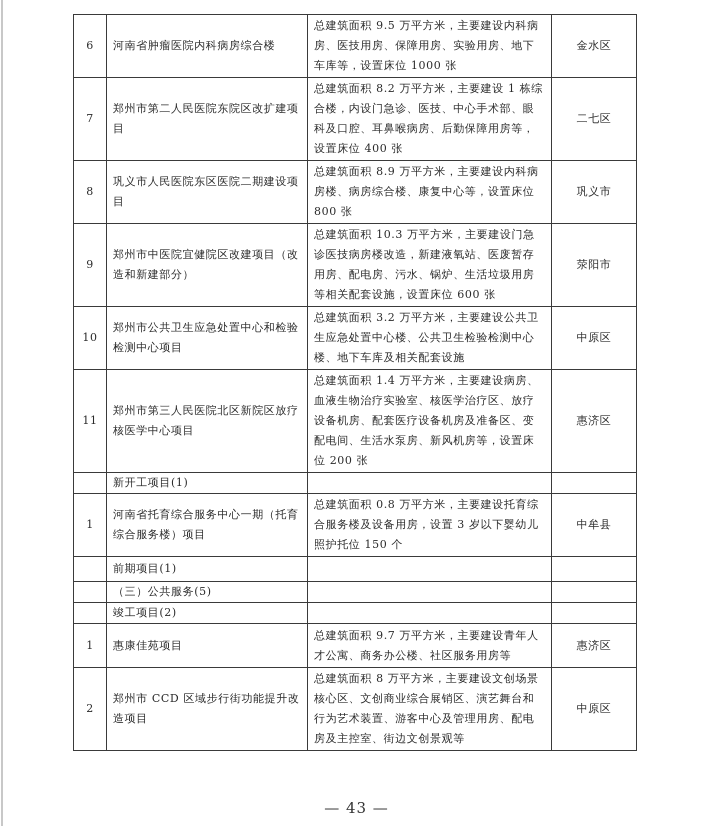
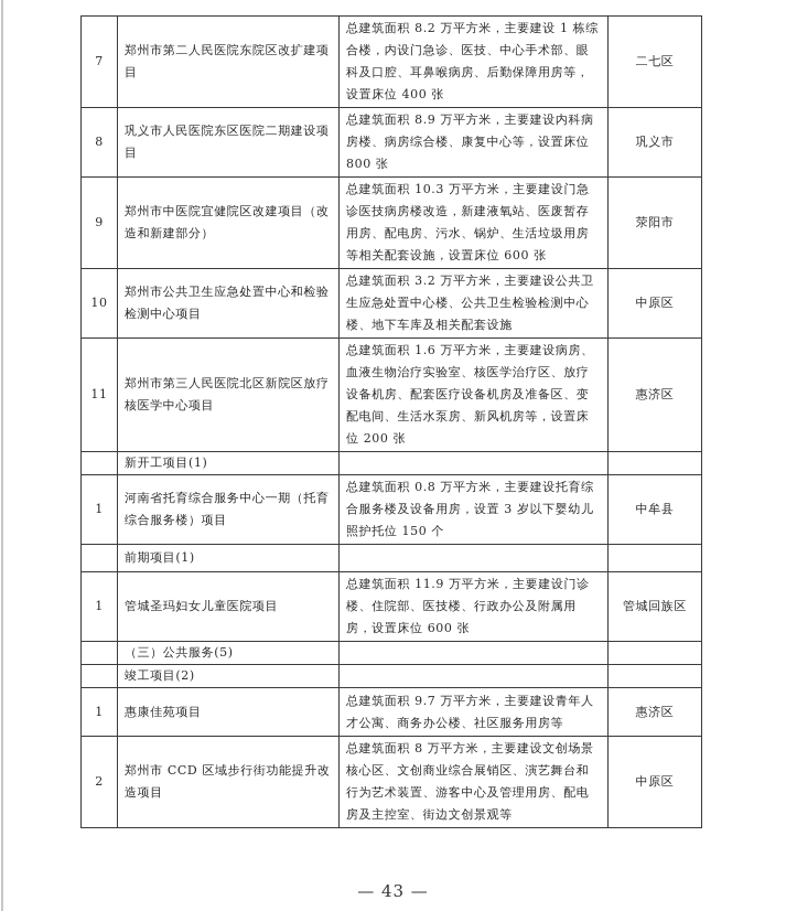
- 6	河南省肿瘤医院内科病房综合楼	总建筑面积 9.5 万平方米，主要建设内科病房、医技用房、保障用房、实验用房、地下车库等，设置床位 1000 张	金水区
  7	郑州市第二人民医院东院区改扩建项目	总建筑面积 8.2 万平方米，主要建设 1 栋综合楼，内设门急诊、医技、中心手术部、眼科及口腔、耳鼻喉病房、后勤保障用房等，设置床位 400 张	二七区
  8	巩义市人民医院东区医院二期建设项目	总建筑面积 8.9 万平方米，主要建设内科病房楼、病房综合楼、康复中心等，设置床位 800 张	巩义市
  9	郑州市中医院宜健院区改建项目（改造和新建部分）	总建筑面积 10.3 万平方米，主要建设门急诊医技病房楼改造，新建液氧站、医废暂存用房、配电房、污水、锅炉、生活垃圾用房等相关配套设施，设置床位 600 张	荥阳市
  10	郑州市公共卫生应急处置中心和检验检测中心项目	总建筑面积 3.2 万平方米，主要建设公共卫生应急处置中心楼、公共卫生检验检测中心楼、地下车库及相关配套设施	中原区
- 11	郑州市第三人民医院北区新院区放疗核医学中心项目	总建筑面积 1.4 万平方米，主要建设病房、血液生物治疗实验室、核医学治疗区、放疗设备机房、配套医疗设备机房及准备区、变配电间、生活水泵房、新风机房等，设置床位 200 张	惠济区
+ 11	郑州市第三人民医院北区新院区放疗核医学中心项目	总建筑面积 1.6 万平方米，主要建设病房、血液生物治疗实验室、核医学治疗区、放疗设备机房、配套医疗设备机房及准备区、变配电间、生活水泵房、新风机房等，设置床位 200 张	惠济区
  	新开工项目(1)
  1	河南省托育综合服务中心一期（托育综合服务楼）项目	总建筑面积 0.8 万平方米，主要建设托育综合服务楼及设备用房，设置 3 岁以下婴幼儿照护托位 150 个	中牟县
  	前期项目(1)
+ 1	管城圣玛妇女儿童医院项目	总建筑面积 11.9 万平方米，主要建设门诊楼、住院部、医技楼、行政办公及附属用房，设置床位 600 张	管城回族区
  	（三）公共服务(5)
  	竣工项目(2)
  1	惠康佳苑项目	总建筑面积 9.7 万平方米，主要建设青年人才公寓、商务办公楼、社区服务用房等	惠济区
  2	郑州市 CCD 区域步行街功能提升改造项目	总建筑面积 8 万平方米，主要建设文创场景核心区、文创商业综合展销区、演艺舞台和行为艺术装置、游客中心及管理用房、配电房及主控室、街边文创景观等	中原区
  — 43 —
